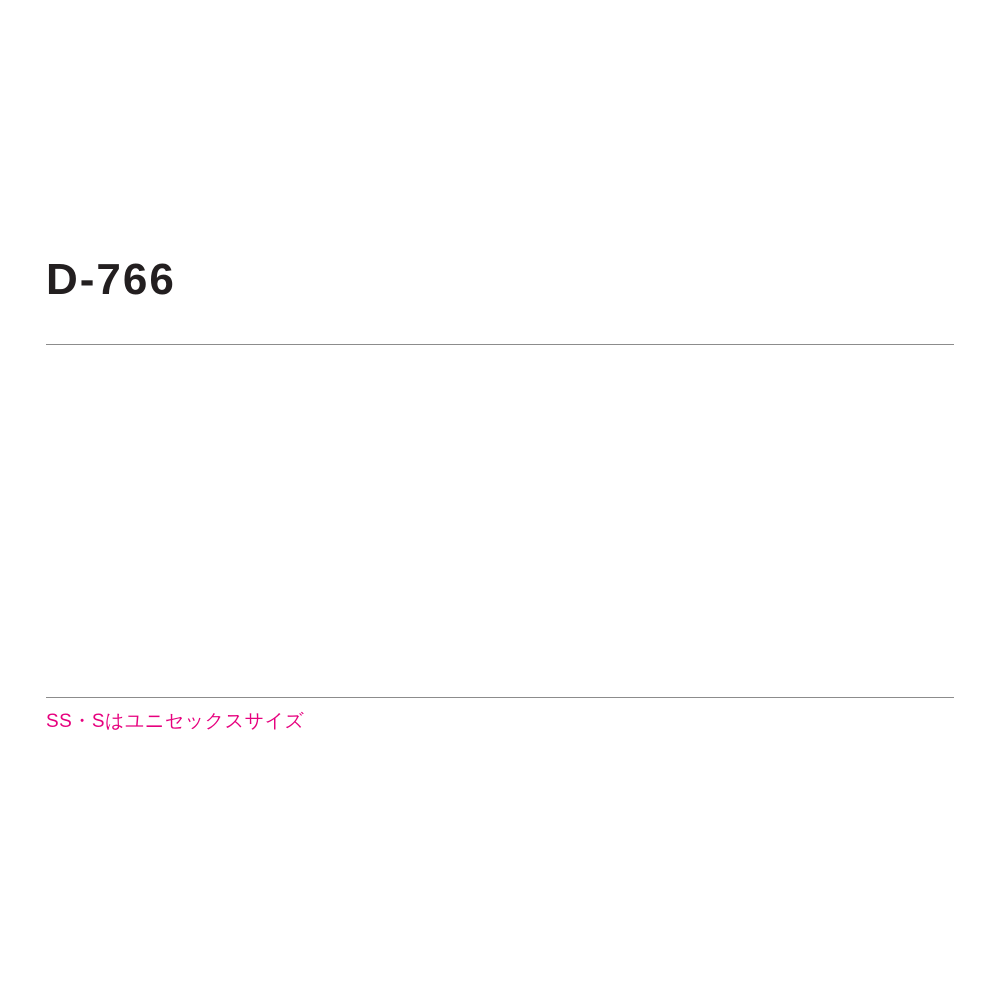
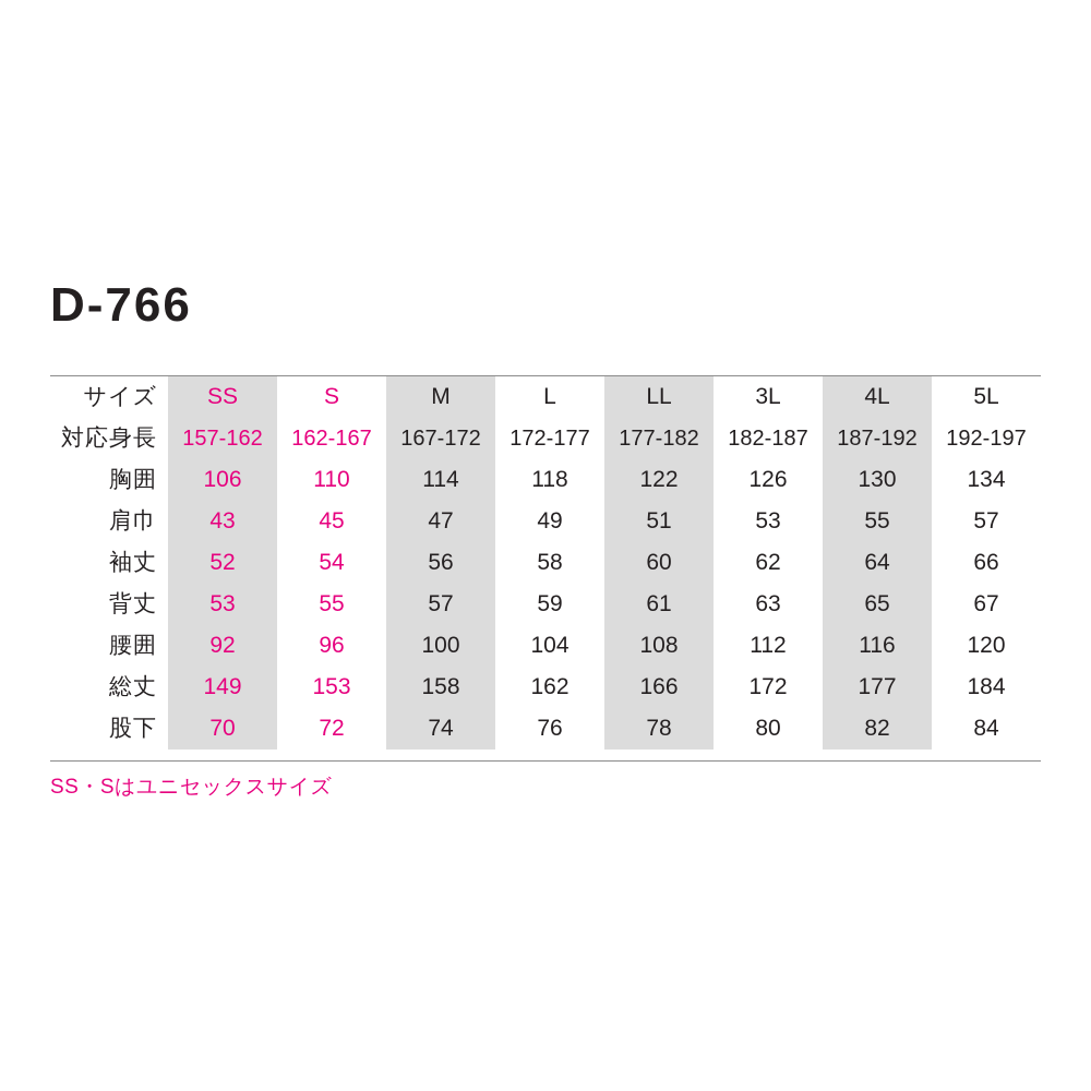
  D-766
+ サイズ	SS	S	M	L	LL	3L	4L	5L
+ 対応身長	157-162	162-167	167-172	172-177	177-182	182-187	187-192	192-197
+ 胸囲	106	110	114	118	122	126	130	134
+ 肩巾	43	45	47	49	51	53	55	57
+ 袖丈	52	54	56	58	60	62	64	66
+ 背丈	53	55	57	59	61	63	65	67
+ 腰囲	92	96	100	104	108	112	116	120
+ 総丈	149	153	158	162	166	172	177	184
+ 股下	70	72	74	76	78	80	82	84
  SS・Sはユニセックスサイズ
